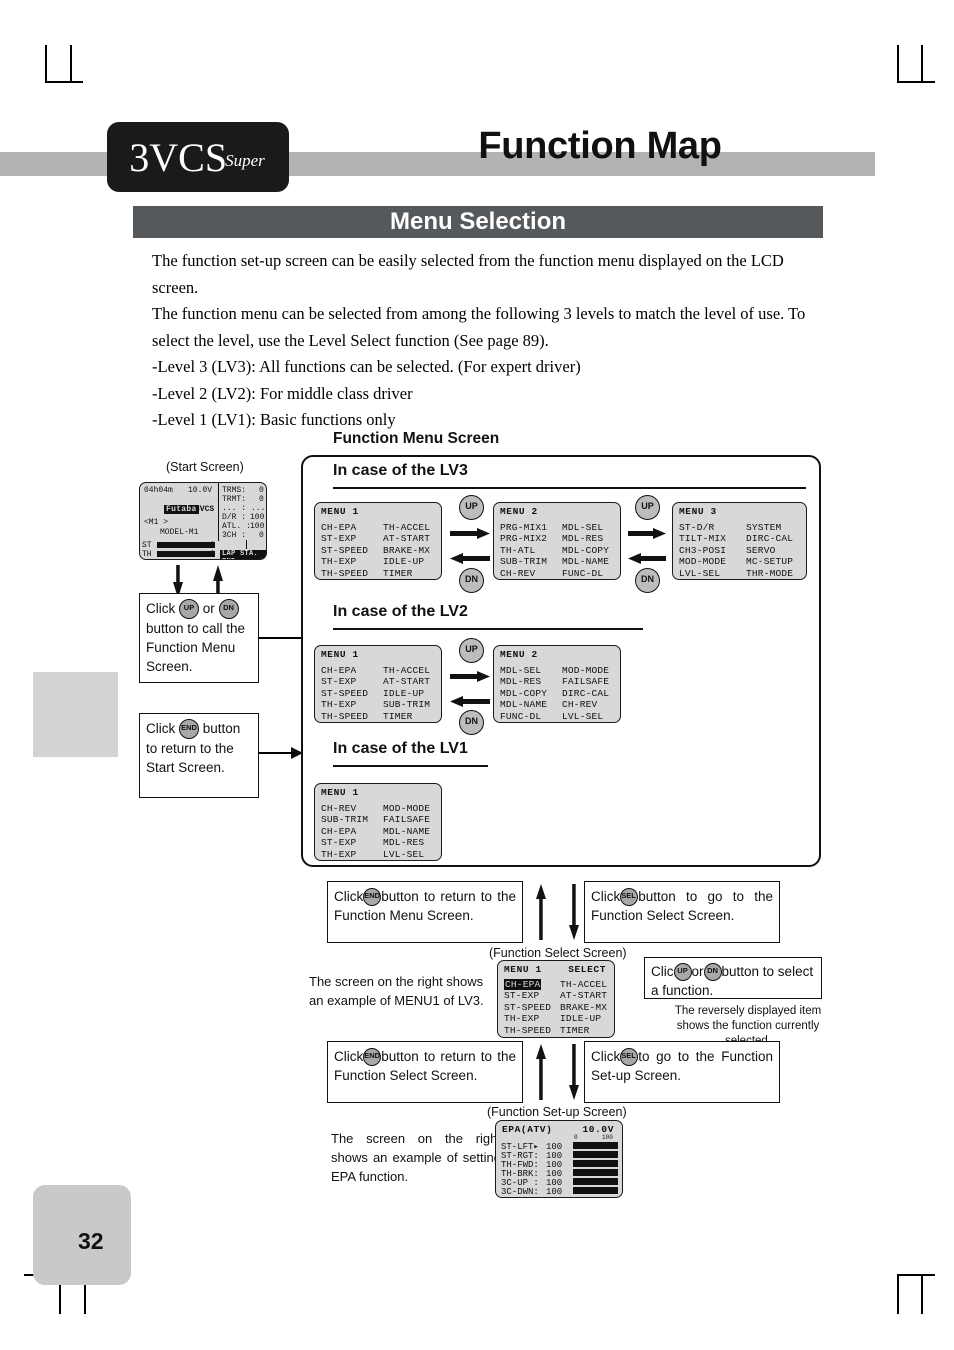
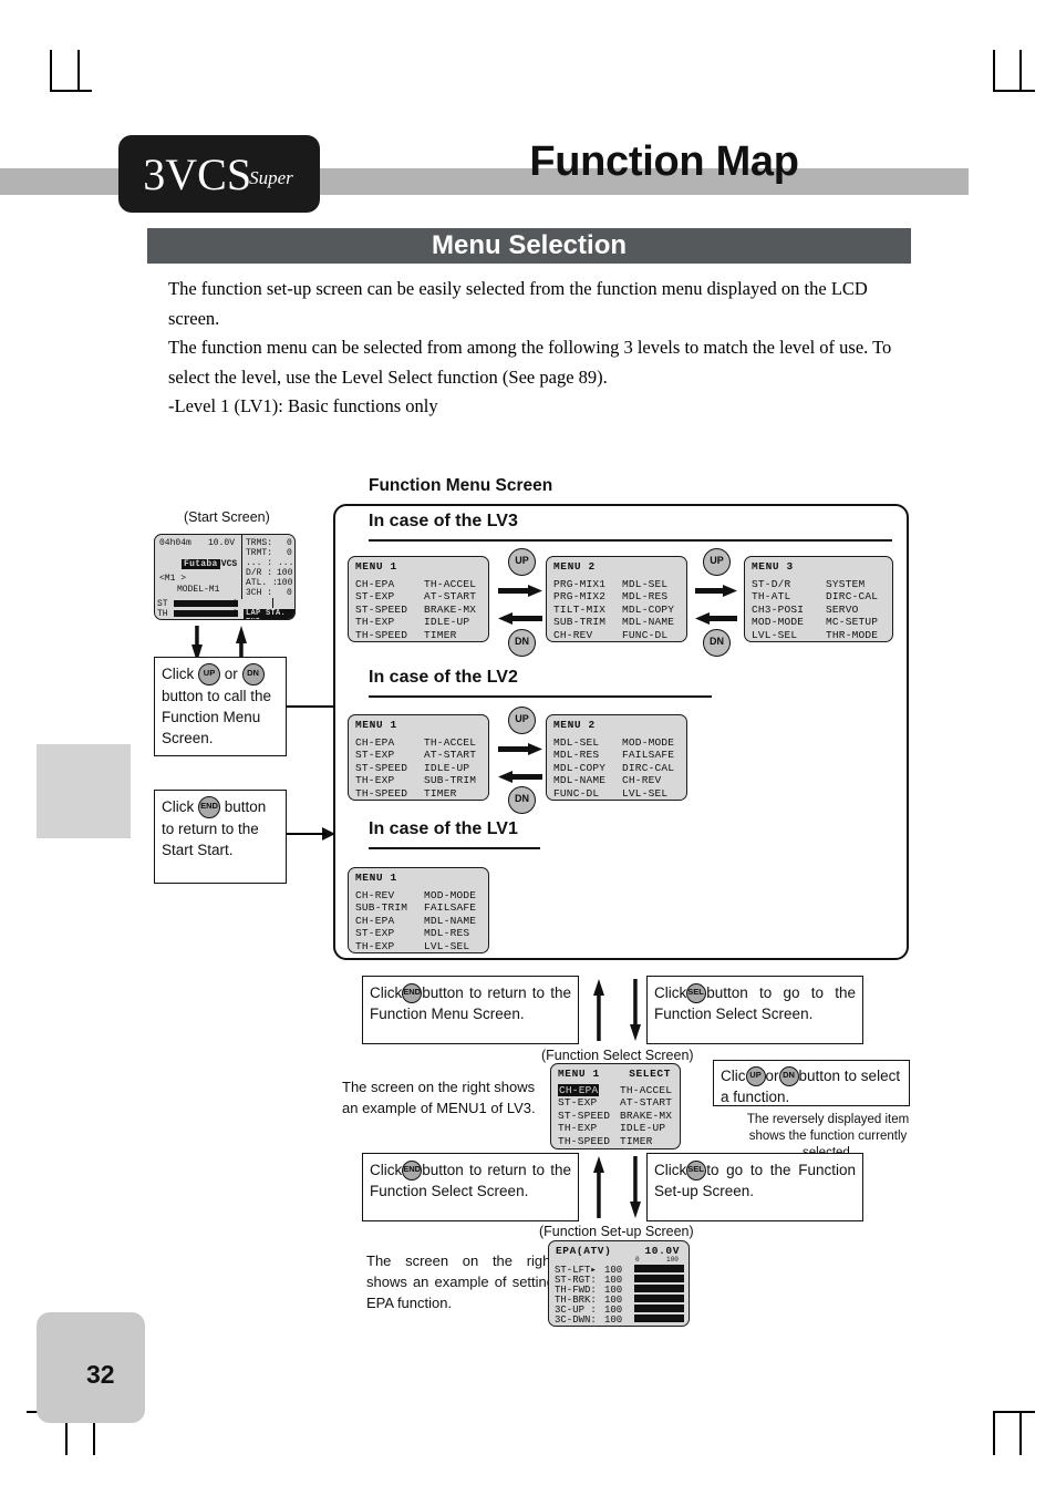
  3VCS
  Super
  Function Map
  Menu Selection
  The function set-up screen can be easily selected from the function menu displayed on the LCD screen.
  The function menu can be selected from among the following 3 levels to match the level of use. To select the level, use the Level Select function (See page 89).
- -Level 3 (LV3): All functions can be selected. (For expert driver)
- -Level 2 (LV2): For middle class driver
  -Level 1 (LV1): Basic functions only
  32
  (Start Screen)
  04h04m
  10.0V
  Futaba
  3VCS
  <M1 >
  MODEL-M1
  TRMS:
  0
  TRMT:
  0
  ... :
  ...
  D/R :
  100
  ATL. :
  100
  3CH :
  0
  ST
  0
  TH
  0
  LAP STA.
  Click UP or DN button to call the Function Menu Screen.
- Click END button to return to the Start Screen.
+ Click END button to return to the Start Start.
  Function Menu Screen
  In case of the LV3
  MENU 1
  CH-EPA
  ST-EXP
  ST-SPEED
  TH-EXP
  TH-SPEED
  TH-ACCEL
  AT-START
  BRAKE-MX
  IDLE-UP
  TIMER
  UP
  DN
  MENU 2
  PRG-MIX1
  PRG-MIX2
- TH-ATL
+ TILT-MIX
  SUB-TRIM
  CH-REV
  MDL-SEL
  MDL-RES
  MDL-COPY
  MDL-NAME
  FUNC-DL
  UP
  DN
  MENU 3
  ST-D/R
- TILT-MIX
+ TH-ATL
  CH3-POSI
  MOD-MODE
  LVL-SEL
  SYSTEM
  DIRC-CAL
  SERVO
  MC-SETUP
  THR-MODE
  In case of the LV2
  MENU 1
  CH-EPA
  ST-EXP
  ST-SPEED
  TH-EXP
  TH-SPEED
  TH-ACCEL
  AT-START
  IDLE-UP
  SUB-TRIM
  TIMER
  UP
  DN
  MENU 2
  MDL-SEL
  MDL-RES
  MDL-COPY
  MDL-NAME
  FUNC-DL
  MOD-MODE
  FAILSAFE
  DIRC-CAL
  CH-REV
  LVL-SEL
  In case of the LV1
  MENU 1
  CH-REV
  SUB-TRIM
  CH-EPA
  ST-EXP
  TH-EXP
  MOD-MODE
  FAILSAFE
  MDL-NAME
  MDL-RES
  LVL-SEL
  ClickEND button to return to the Function Menu Screen.
  ClickSEL button to go to the Function Select Screen.
  (Function Select Screen)
  The screen on the right shows an example of MENU1 of LV3.
  MENU 1
  SELECT
  CH-EPA
  ST-EXP
  ST-SPEED
  TH-EXP
  TH-SPEED
  TH-ACCEL
  AT-START
  BRAKE-MX
  IDLE-UP
  TIMER
  Clic UP or DN button to select a function.
  The reversely displayed item shows the function currently
  ClickEND button to return to the Function Select Screen.
  ClickSEL to go to the Function Set-up Screen.
  (Function Set-up Screen)
  The screen on the righ shows an example of settin EPA function.
  EPA(ATV)
  10.0V
  ST-LFT▸
  100
  ST-RGT:
  100
  TH-FWD:
  100
  TH-BRK:
  100
  3C-UP :
  100
  3C-DWN:
  100
